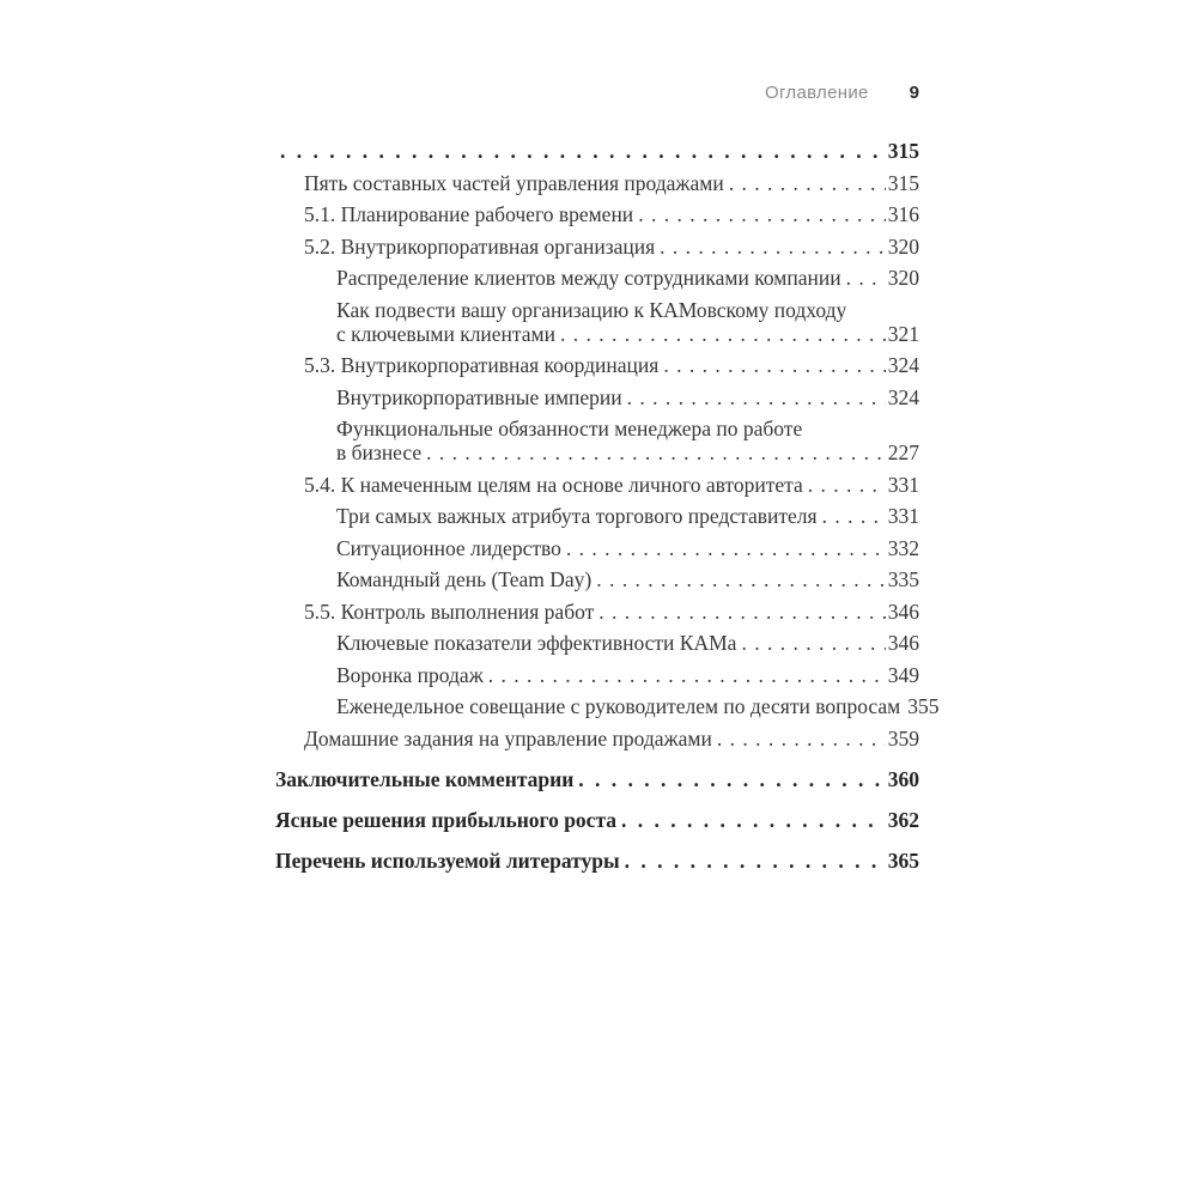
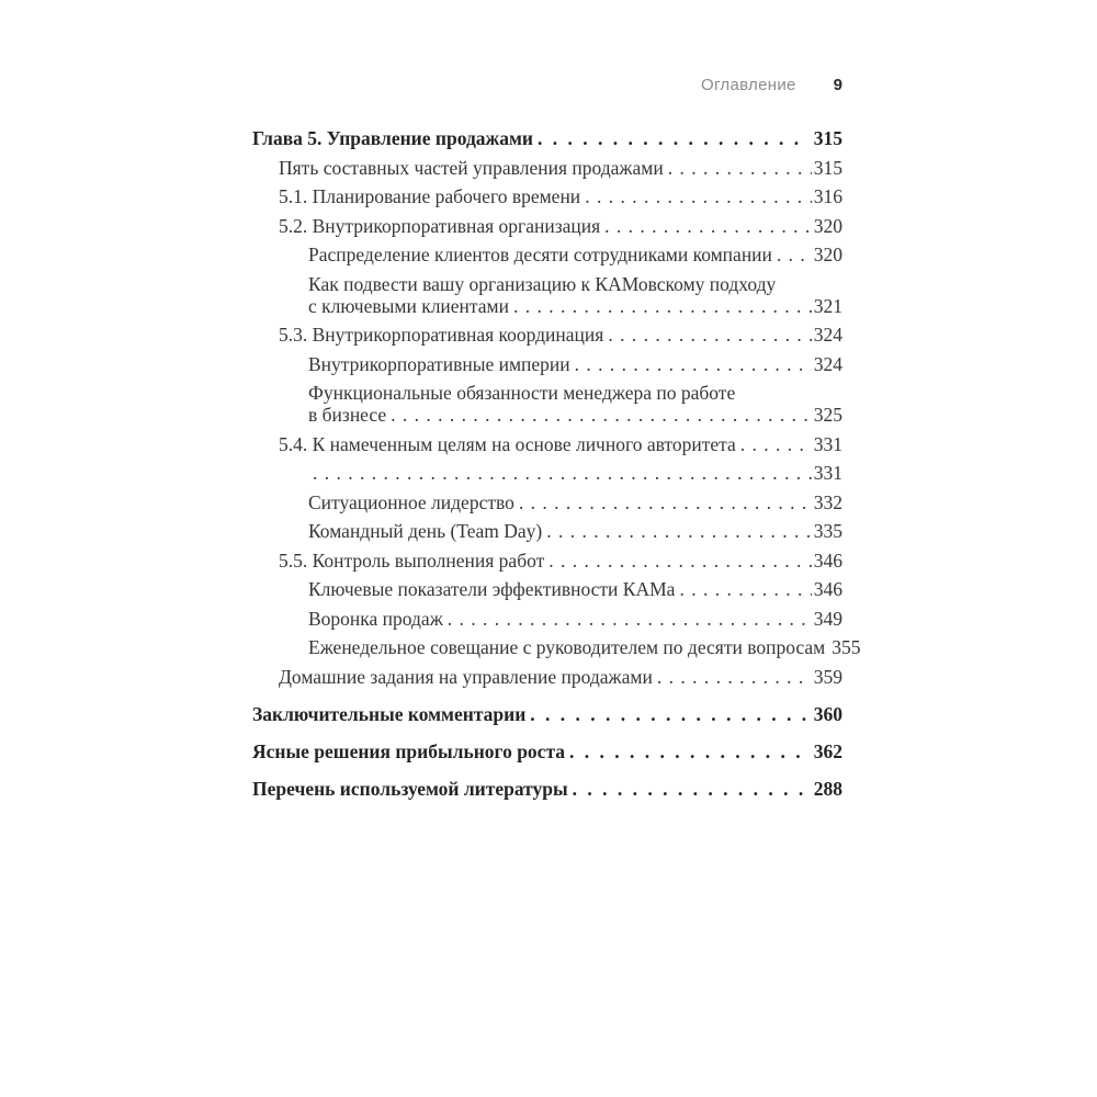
  Оглавление
  9
+ Глава 5. Управление продажами
  315
  Пять составных частей управления продажами
  315
  5.1. Планирование рабочего времени
  316
  5.2. Внутрикорпоративная организация
  320
- Распределение клиентов между сотрудниками компании
+ Распределение клиентов десяти сотрудниками компании
  320
  Как подвести вашу организацию к КАМовскому подходу
  с ключевыми клиентами
  321
  5.3. Внутрикорпоративная координация
  324
  Внутрикорпоративные империи
  324
  Функциональные обязанности менеджера по работе
  в бизнесе
- 227
+ 325
  5.4. К намеченным целям на основе личного авторитета
  331
- Три самых важных атрибута торгового представителя
  331
  Ситуационное лидерство
  332
  Командный день (Team Day)
  335
  5.5. Контроль выполнения работ
  346
  Ключевые показатели эффективности КАМа
  346
  Воронка продаж
  349
  Еженедельное совещание с руководителем по десяти вопросам
  355
  Домашние задания на управление продажами
  359
  Заключительные комментарии
  360
  Ясные решения прибыльного роста
  362
  Перечень используемой литературы
- 365
+ 288
